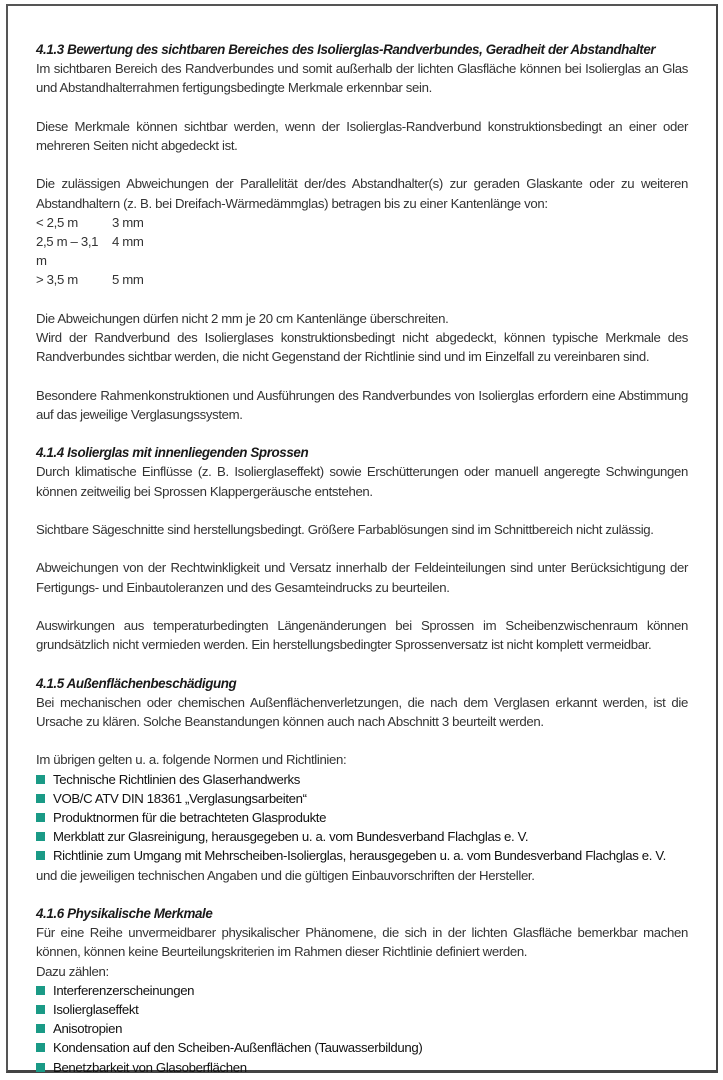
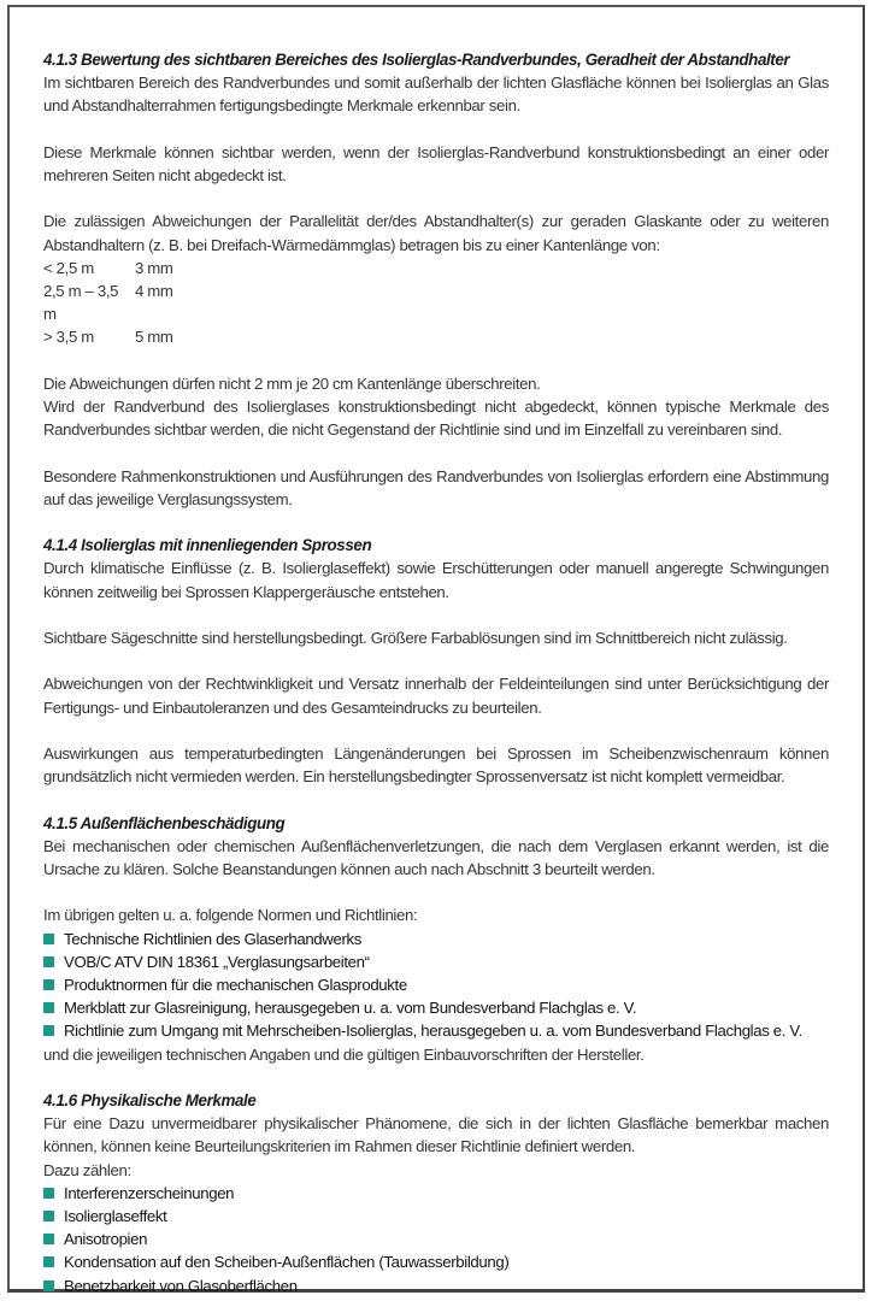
  4.1.3 Bewertung des sichtbaren Bereiches des Isolierglas-Randverbundes, Geradheit der Abstandhalter
  Im sichtbaren Bereich des Randverbundes und somit außerhalb der lichten Glasfläche können bei Isolierglas an Glas und Abstandhalterrahmen fertigungsbedingte Merkmale erkennbar sein.
  Diese Merkmale können sichtbar werden, wenn der Isolierglas-Randverbund konstruktionsbedingt an einer oder mehreren Seiten nicht abgedeckt ist.
  Die zulässigen Abweichungen der Parallelität der/des Abstandhalter(s) zur geraden Glaskante oder zu weiteren Abstandhaltern (z. B. bei Dreifach-Wärmedämmglas) betragen bis zu einer Kantenlänge von:
  < 2,5 m
  3 mm
- 2,5 m – 3,1 m
+ 2,5 m – 3,5 m
  4 mm
  > 3,5 m
  5 mm
  Die Abweichungen dürfen nicht 2 mm je 20 cm Kantenlänge überschreiten.
  Wird der Randverbund des Isolierglases konstruktionsbedingt nicht abgedeckt, können typische Merkmale des Randverbundes sichtbar werden, die nicht Gegenstand der Richtlinie sind und im Einzelfall zu vereinbaren sind.
  Besondere Rahmenkonstruktionen und Ausführungen des Randverbundes von Isolierglas erfordern eine Abstimmung auf das jeweilige Verglasungssystem.
  4.1.4 Isolierglas mit innenliegenden Sprossen
  Durch klimatische Einflüsse (z. B. Isolierglaseffekt) sowie Erschütterungen oder manuell angeregte Schwingungen können zeitweilig bei Sprossen Klappergeräusche entstehen.
  Sichtbare Sägeschnitte sind herstellungsbedingt. Größere Farbablösungen sind im Schnittbereich nicht zulässig.
  Abweichungen von der Rechtwinkligkeit und Versatz innerhalb der Feldeinteilungen sind unter Berücksichtigung der Fertigungs- und Einbautoleranzen und des Gesamteindrucks zu beurteilen.
  Auswirkungen aus temperaturbedingten Längenänderungen bei Sprossen im Scheibenzwischenraum können grundsätzlich nicht vermieden werden. Ein herstellungsbedingter Sprossenversatz ist nicht komplett vermeidbar.
  4.1.5 Außenflächenbeschädigung
  Bei mechanischen oder chemischen Außenflächenverletzungen, die nach dem Verglasen erkannt werden, ist die Ursache zu klären. Solche Beanstandungen können auch nach Abschnitt 3 beurteilt werden.
  Im übrigen gelten u. a. folgende Normen und Richtlinien:
  Technische Richtlinien des Glaserhandwerks
  VOB/C ATV DIN 18361 „Verglasungsarbeiten“
- Produktnormen für die betrachteten Glasprodukte
+ Produktnormen für die mechanischen Glasprodukte
  Merkblatt zur Glasreinigung, herausgegeben u. a. vom Bundesverband Flachglas e. V.
  Richtlinie zum Umgang mit Mehrscheiben-Isolierglas, herausgegeben u. a. vom Bundesverband Flachglas e. V.
  und die jeweiligen technischen Angaben und die gültigen Einbauvorschriften der Hersteller.
  4.1.6 Physikalische Merkmale
- Für eine Reihe unvermeidbarer physikalischer Phänomene, die sich in der lichten Glasfläche bemerkbar machen können, können keine Beurteilungskriterien im Rahmen dieser Richtlinie definiert werden.
+ Für eine Dazu unvermeidbarer physikalischer Phänomene, die sich in der lichten Glasfläche bemerkbar machen können, können keine Beurteilungskriterien im Rahmen dieser Richtlinie definiert werden.
  Dazu zählen:
  Interferenzerscheinungen
  Isolierglaseffekt
  Anisotropien
  Kondensation auf den Scheiben-Außenflächen (Tauwasserbildung)
  Benetzbarkeit von Glasoberflächen
